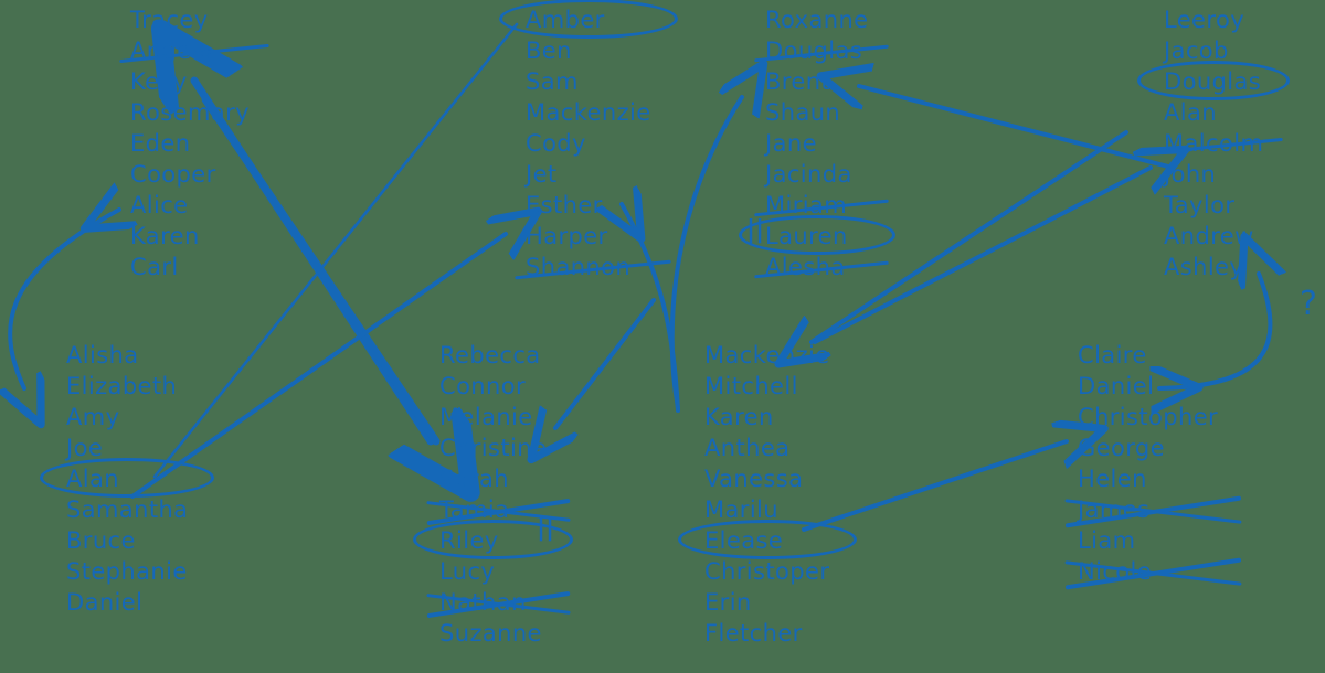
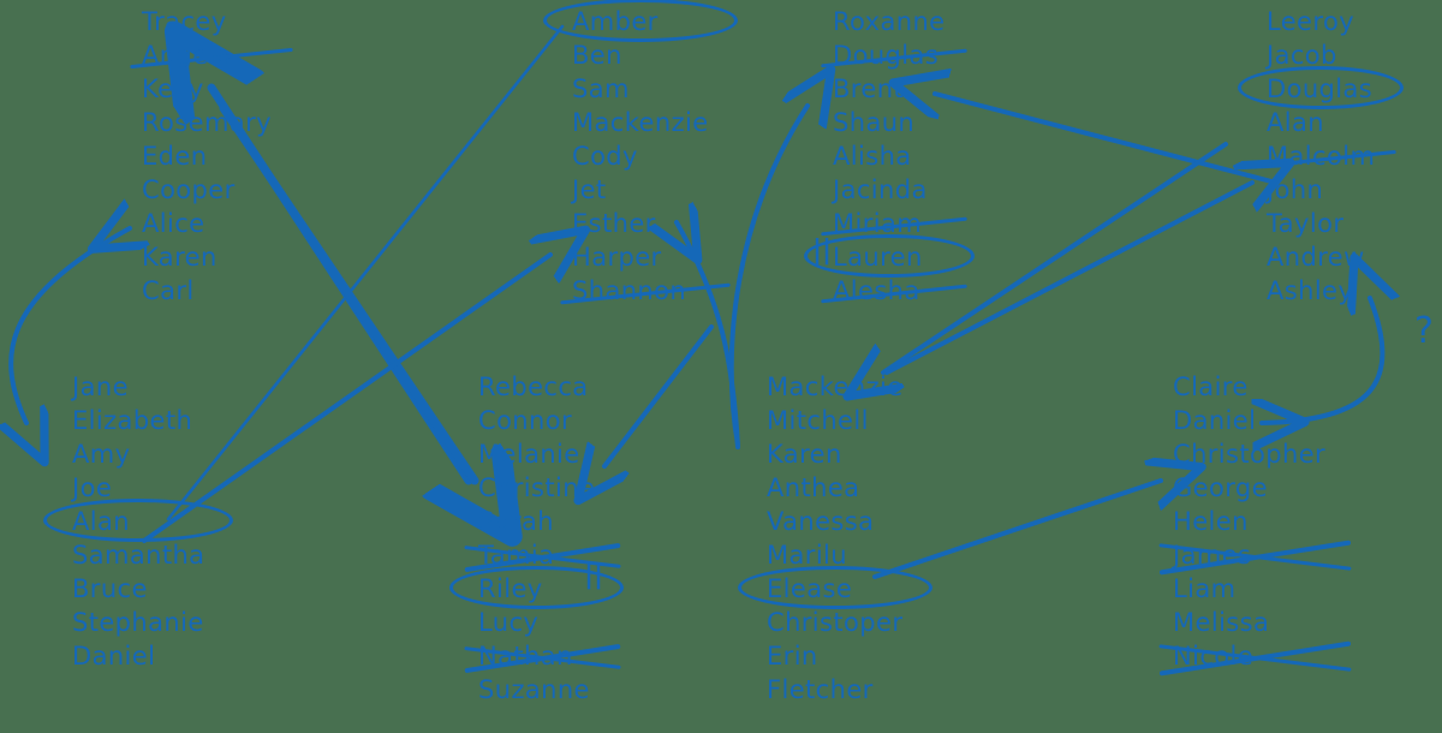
  Tracey
  Angela
  Kelly
  Rosemary
  Eden
  Cooper
  Alice
  Karen
  Carl
  Amber
  Ben
  Sam
  Mackenzie
  Cody
  Jet
  Esther
  Harper
  Shannon
  Roxanne
  Douglas
  Brent
  Shaun
- Jane
+ Alisha
  Jacinda
  Miriam
  Lauren
  Alesha
  Leeroy
  Jacob
  Douglas
  Alan
  Malcolm
  John
  Taylor
  Andrew
  Ashley
- Alisha
+ Jane
  Elizabeth
  Amy
  Joe
  Alan
  Samantha
  Bruce
  Stephanie
  Daniel
  Rebecca
  Connor
  Melanie
  Christine
  Sarah
  Tamia
  Riley
  Lucy
  Nathan
  Suzanne
  Mackenzie
  Mitchell
  Karen
  Anthea
  Vanessa
  Marilu
  Elease
  Christoper
  Erin
  Fletcher
  Claire
  Daniel
  Christopher
  George
  Helen
  James
  Liam
+ Melissa
  Nicole
  ||
  ||
  ?
